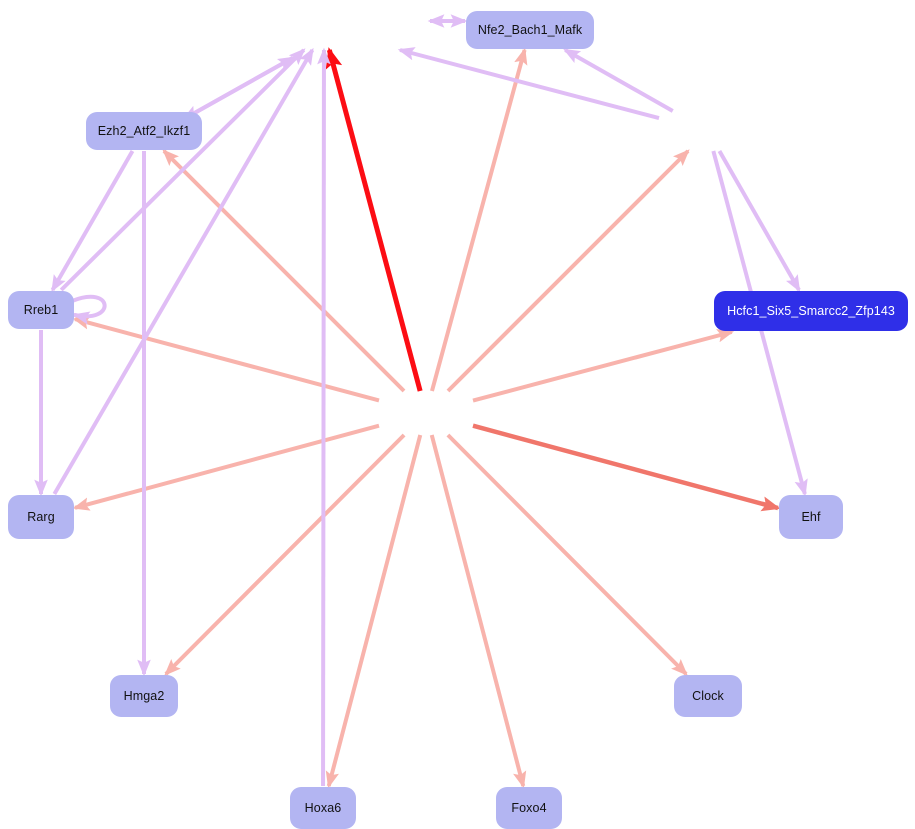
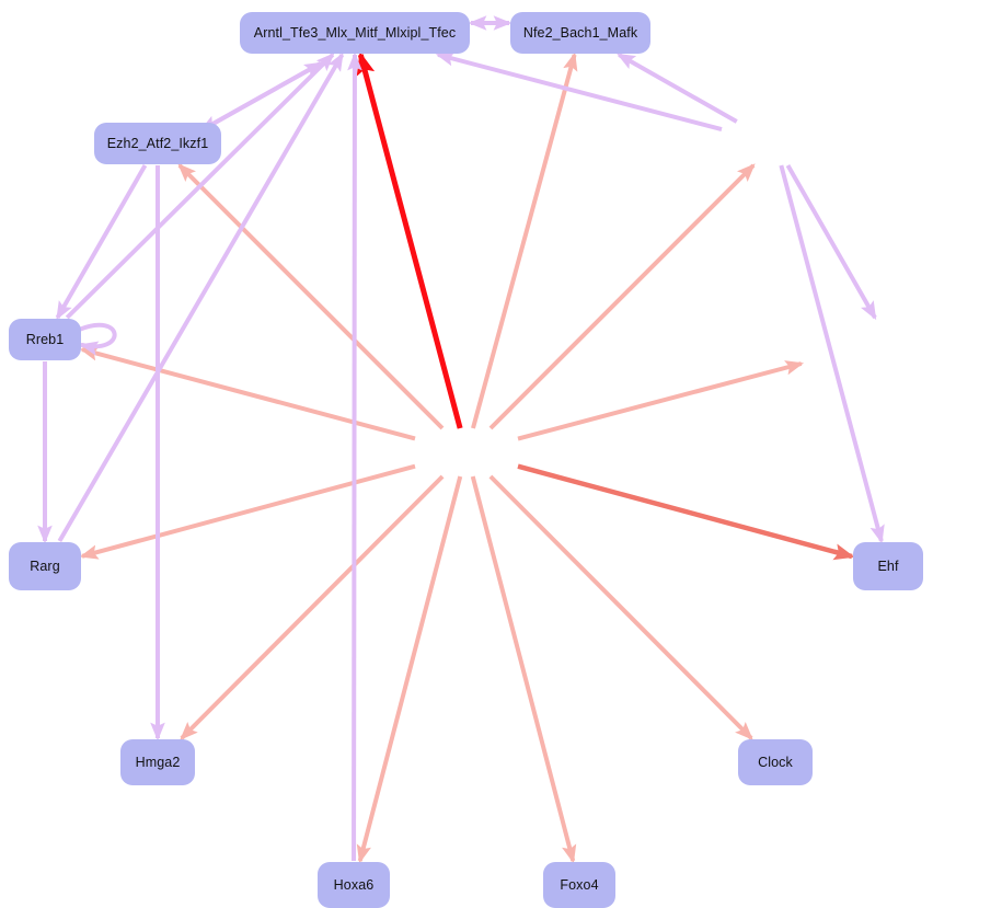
+ Arntl_Tfe3_Mlx_Mitf_Mlxipl_Tfec
  Nfe2_Bach1_Mafk
  Ezh2_Atf2_Ikzf1
  Rreb1
- Hcfc1_Six5_Smarcc2_Zfp143
  Rarg
  Ehf
  Hmga2
  Clock
  Hoxa6
  Foxo4
